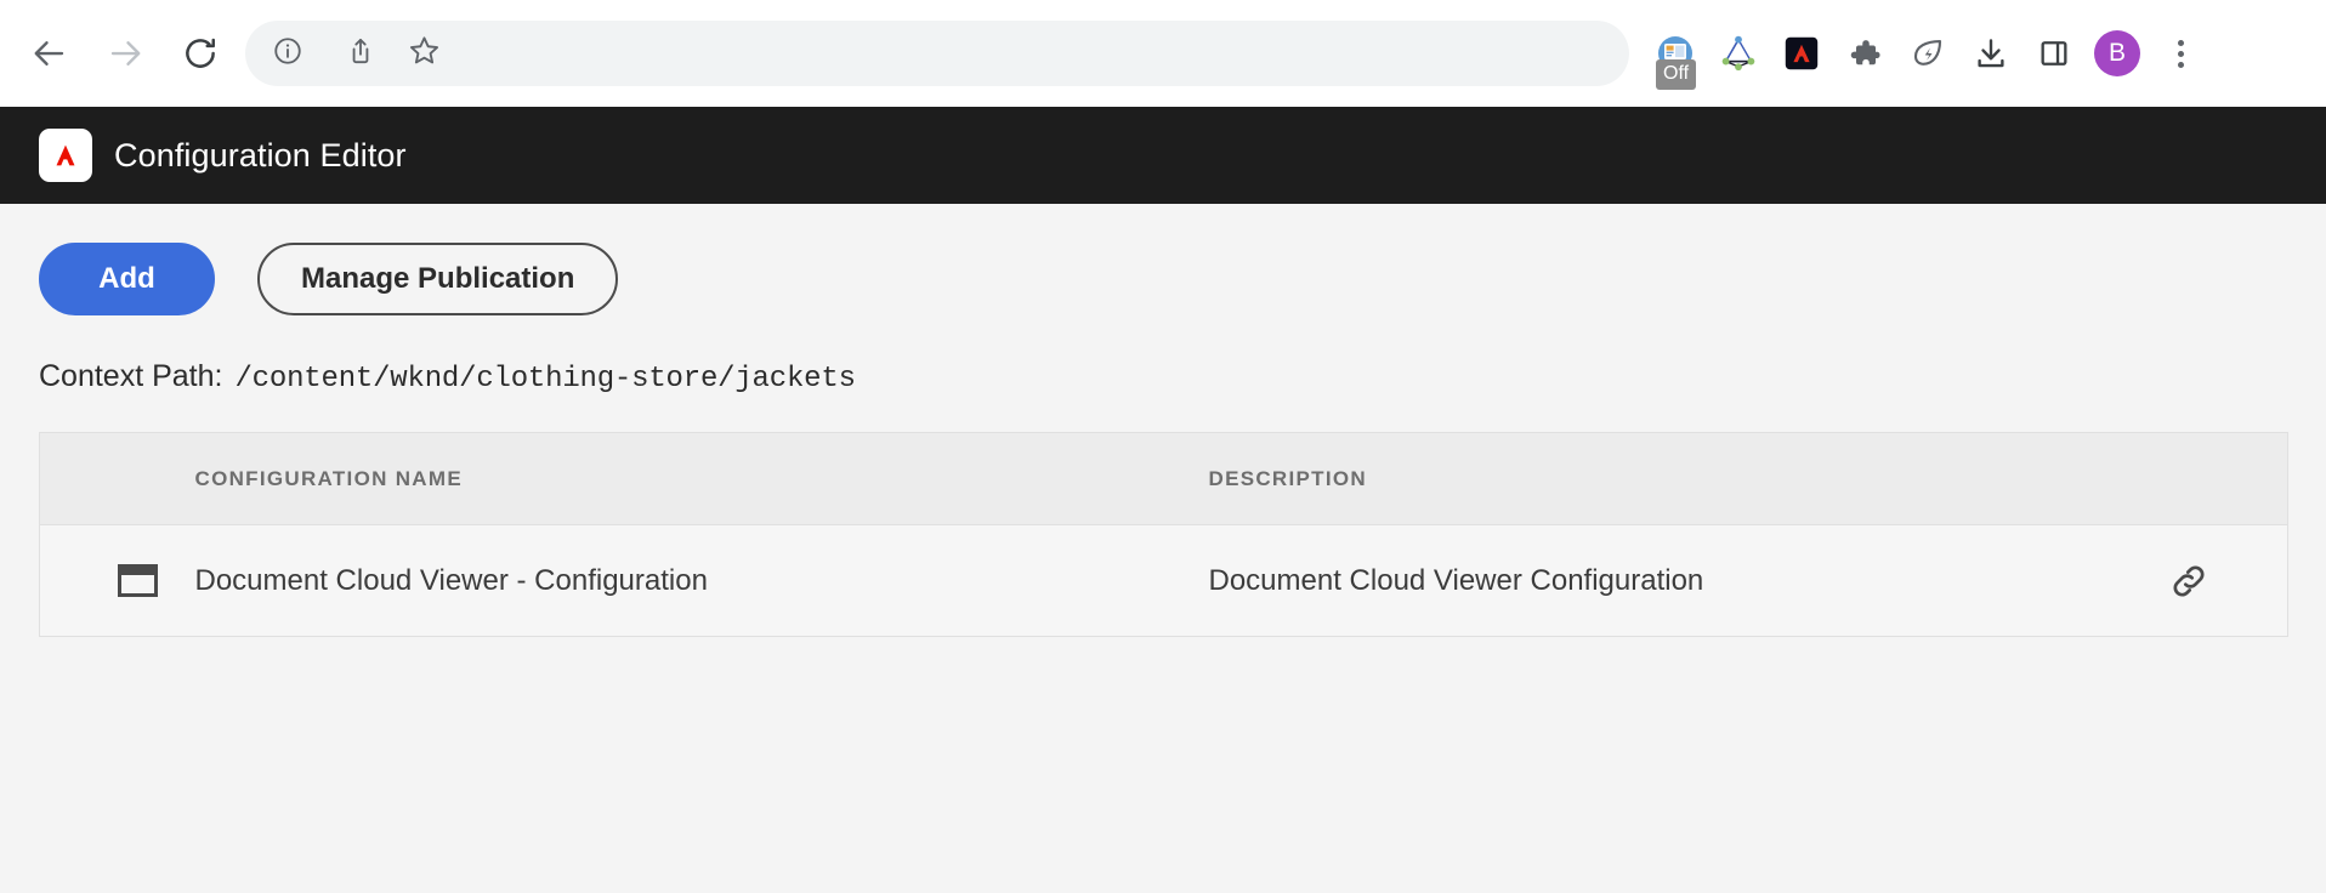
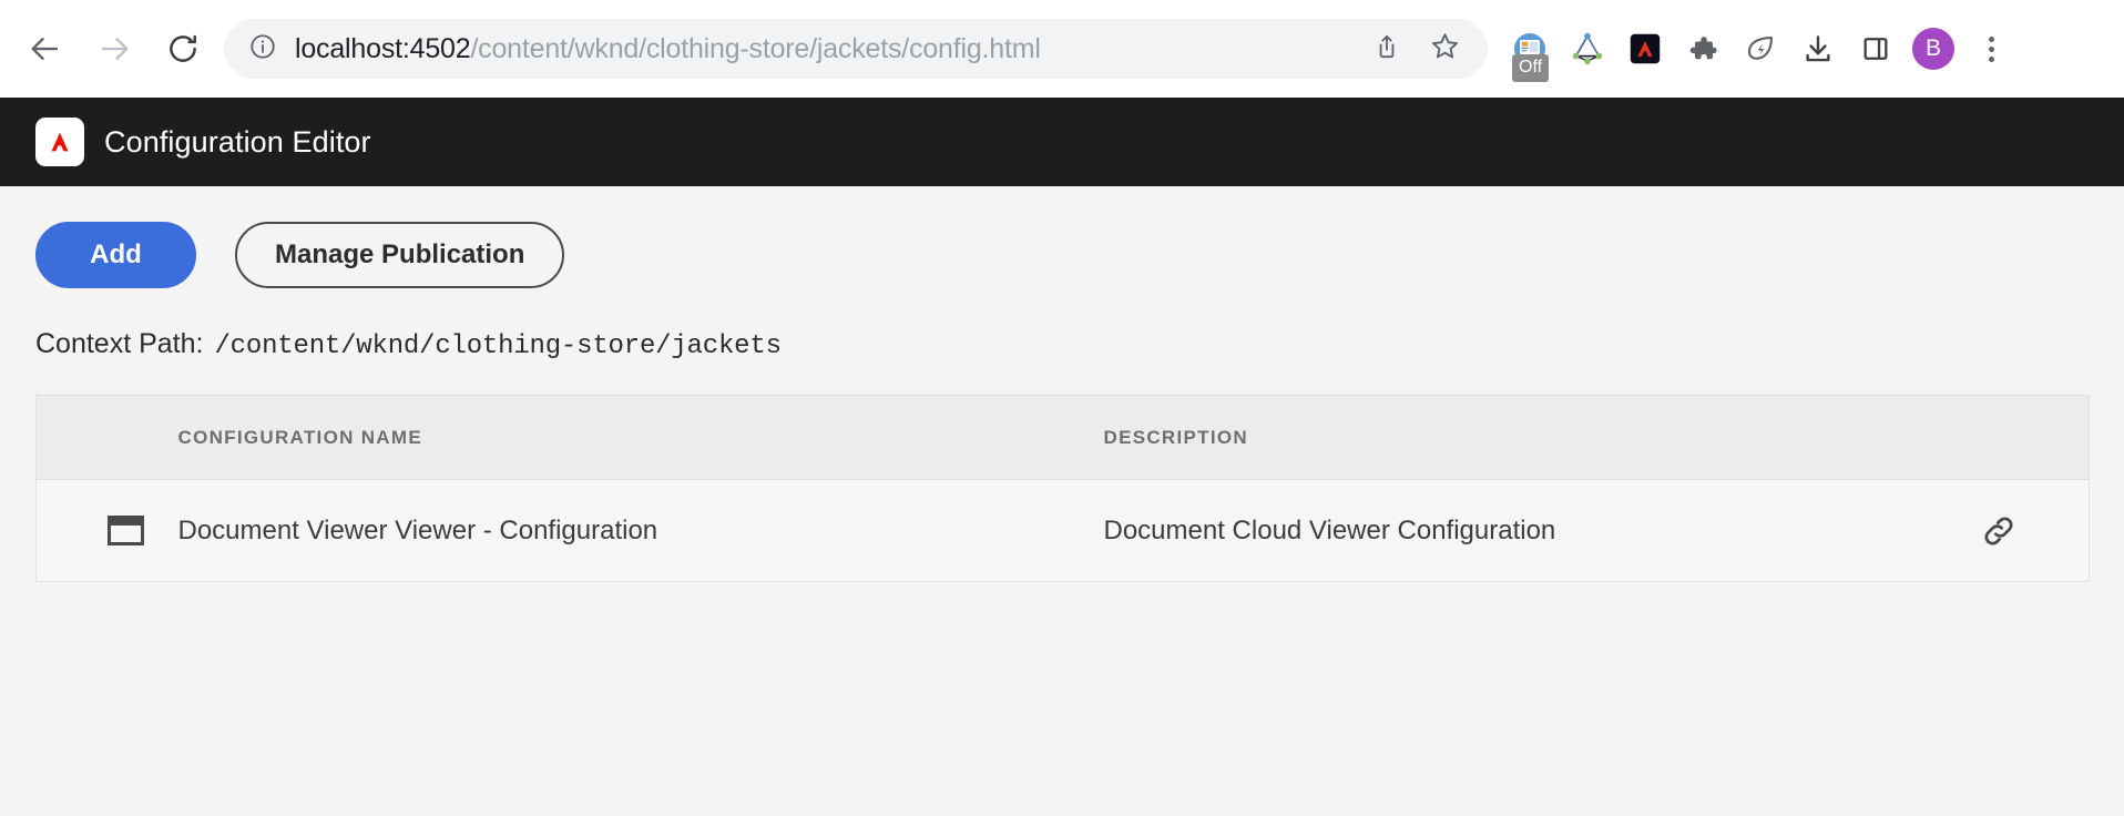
+ localhost:4502/content/wknd/clothing-store/jackets/config.html
  Off
  B
  Configuration Editor
  Add
  Manage Publication
  Context Path:
  /content/wknd/clothing-store/jackets
  	CONFIGURATION NAME	DESCRIPTION
- 	Document Cloud Viewer - Configuration	Document Cloud Viewer Configuration
+ 	Document Viewer Viewer - Configuration	Document Cloud Viewer Configuration
